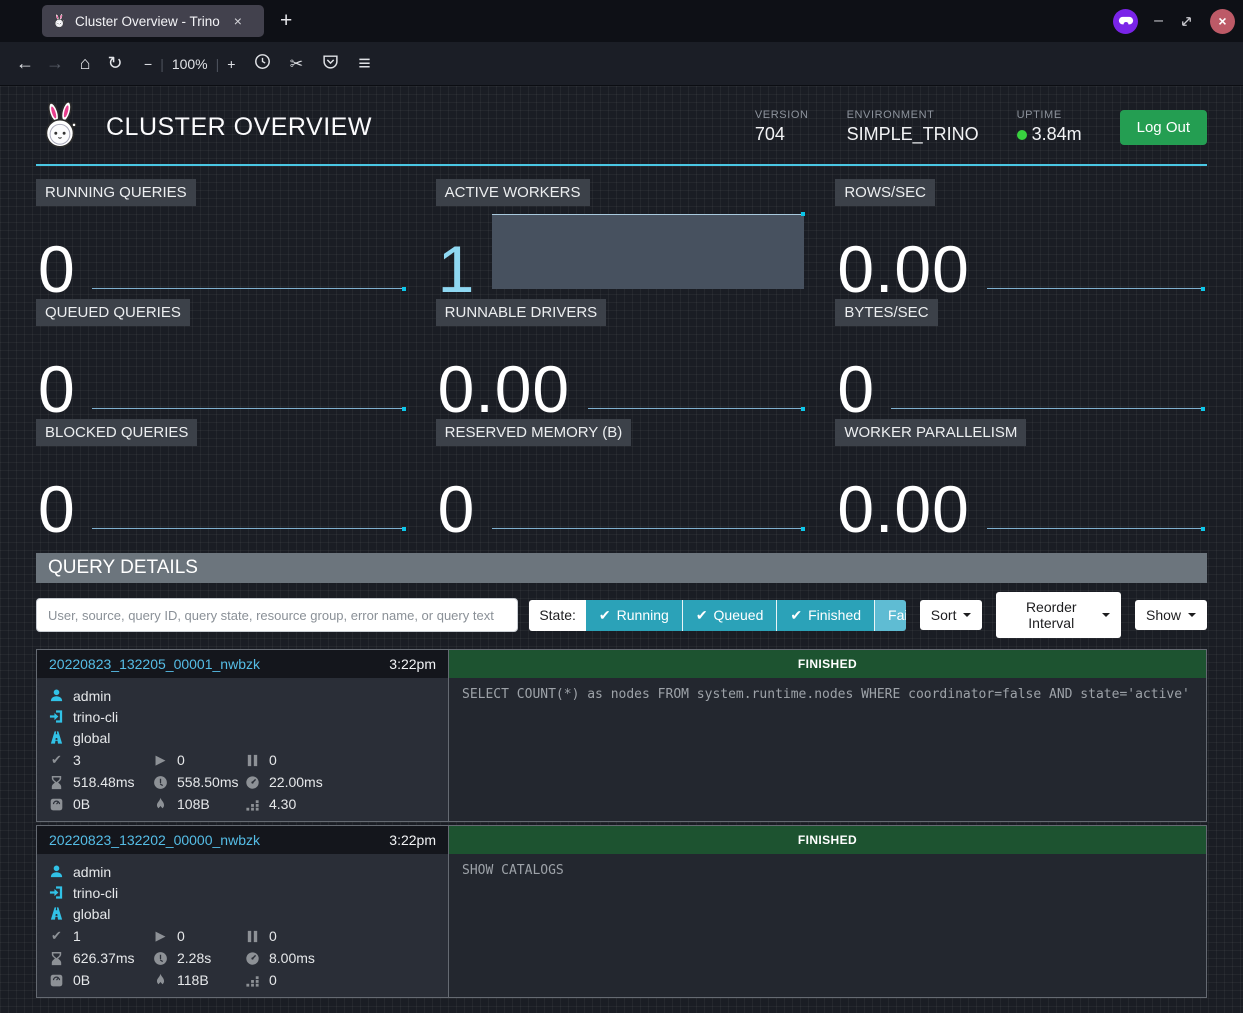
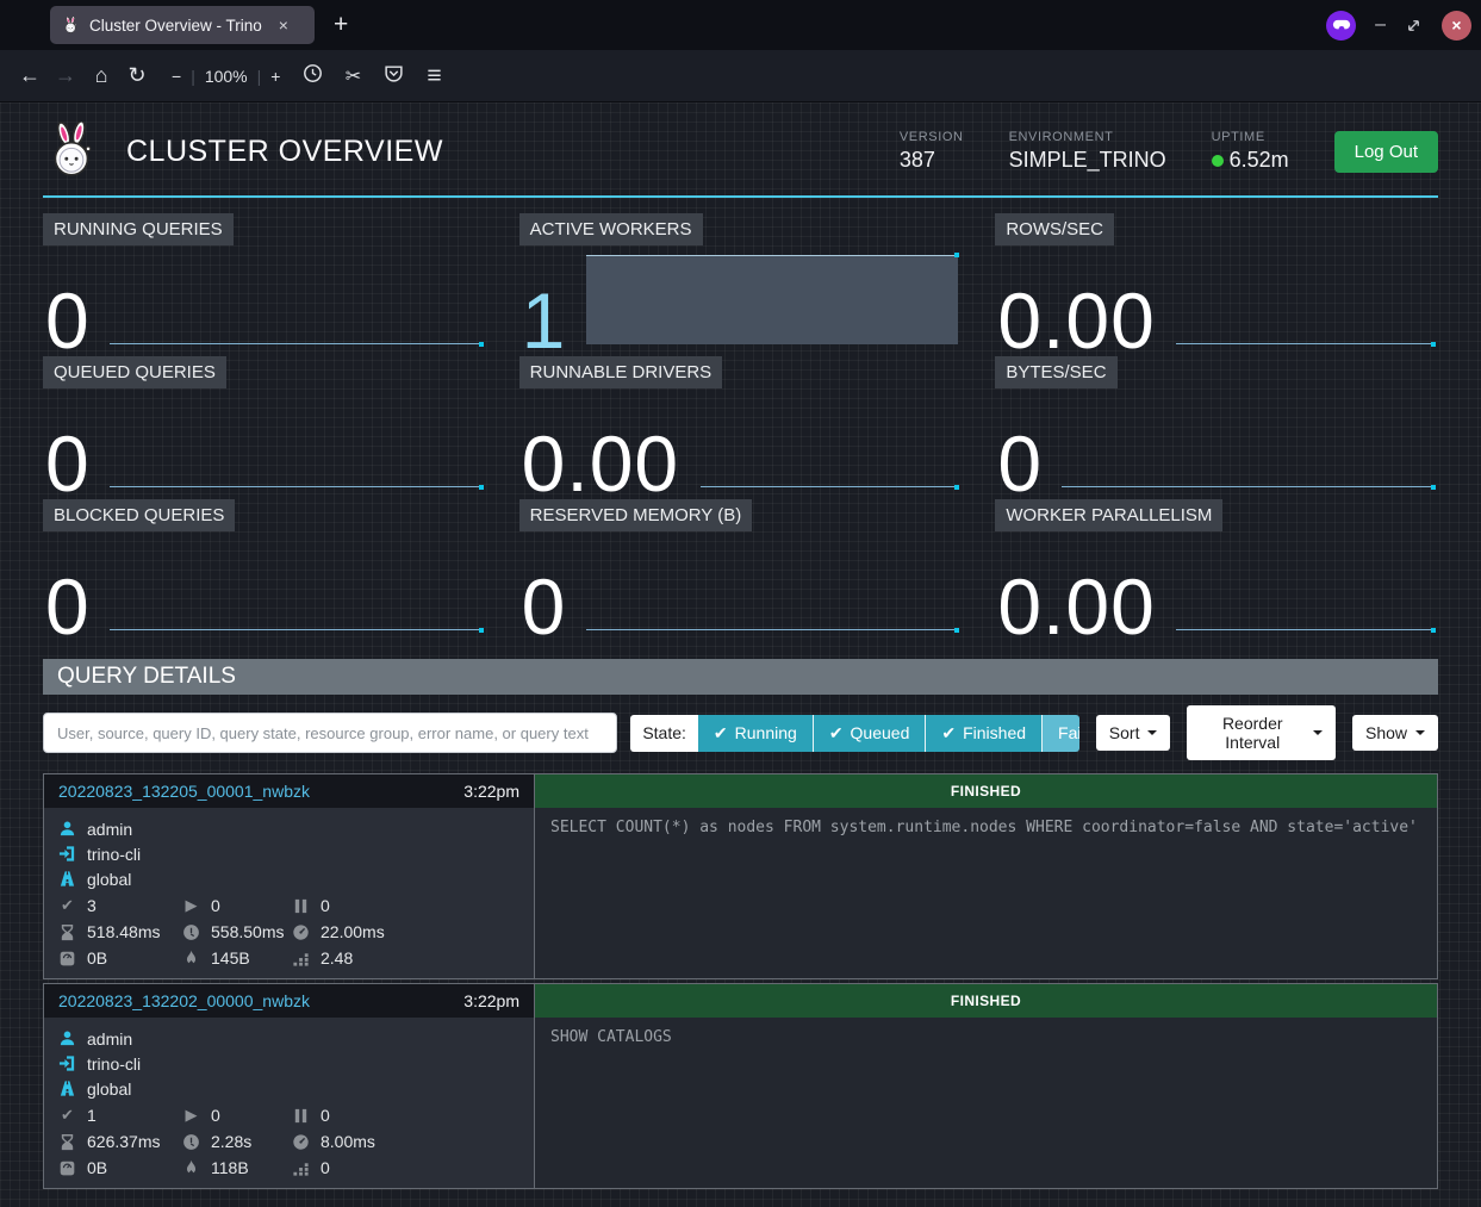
  Cluster Overview - Trino
  ×
  +
  –
  ×
  ←
  →
  ⌂
  ↻
  −
  |
  100%
  |
  +
  ✂
  ≡
  CLUSTER OVERVIEW
  VERSION
- 704
+ 387
  ENVIRONMENT
  SIMPLE_TRINO
  UPTIME
- 3.84m
+ 6.52m
  Log Out
  RUNNING QUERIES
  0
  ACTIVE WORKERS
  1
  ROWS/SEC
  0.00
  QUEUED QUERIES
  0
  RUNNABLE DRIVERS
  0.00
  BYTES/SEC
  0
  BLOCKED QUERIES
  0
  RESERVED MEMORY (B)
  0
  WORKER PARALLELISM
  0.00
  QUERY DETAILS
  User, source, query ID, query state, resource group, error name, or query text
  State:
  ✔
  Running
  ✔
  Queued
  ✔
  Finished
  Sort
  Reorder Interval
  Show
  20220823_132205_00001_nwbzk
  3:22pm
  admin
  trino-cli
  global
  ✔
  3
  ▶
  0
  0
  518.48ms
  558.50ms
  22.00ms
  0B
- 108B
+ 145B
- 4.30
+ 2.48
  FINISHED
  SELECT COUNT(*) as nodes FROM system.runtime.nodes WHERE coordinator=false AND state='active'
  20220823_132202_00000_nwbzk
  3:22pm
  admin
  trino-cli
  global
  ✔
  1
  ▶
  0
  0
  626.37ms
  2.28s
  8.00ms
  0B
  118B
  0
  FINISHED
  SHOW CATALOGS
